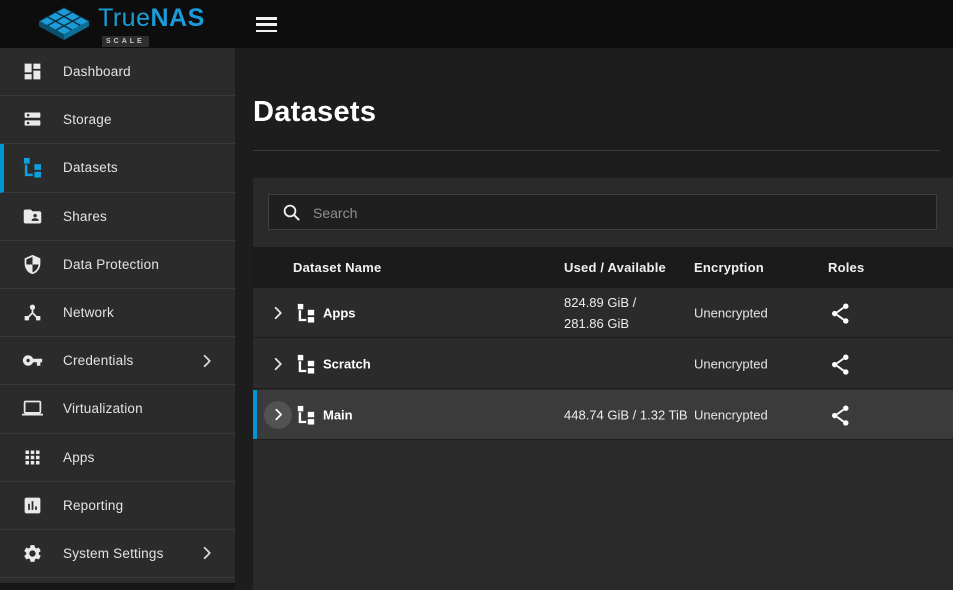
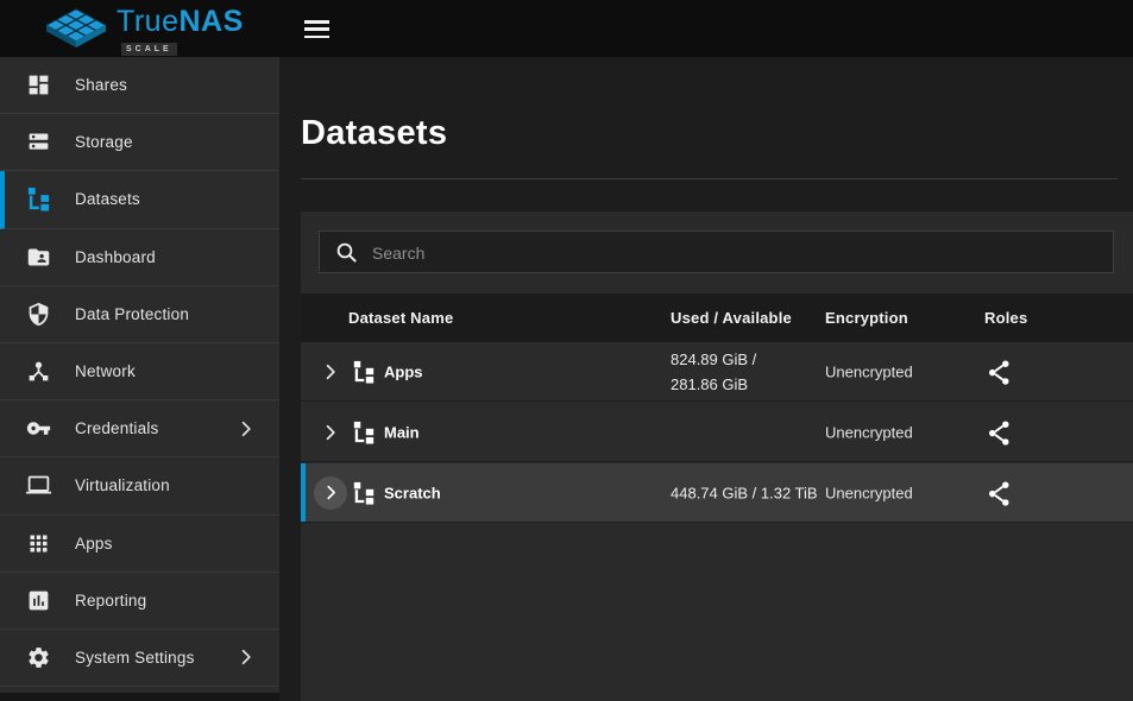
  TrueNAS
- Dashboard
+ Shares
  Storage
  Datasets
- Shares
+ Dashboard
  Data Protection
  Network
  Credentials
  Virtualization
  Apps
  Reporting
  System Settings
  Datasets
  Search
  Dataset Name
  Used / Available
  Encryption
  Roles
  Apps
  824.89 GiB /
  281.86 GiB
  Unencrypted
- Scratch
+ Main
  Unencrypted
- Main
+ Scratch
  448.74 GiB / 1.32 TiB
  Unencrypted
